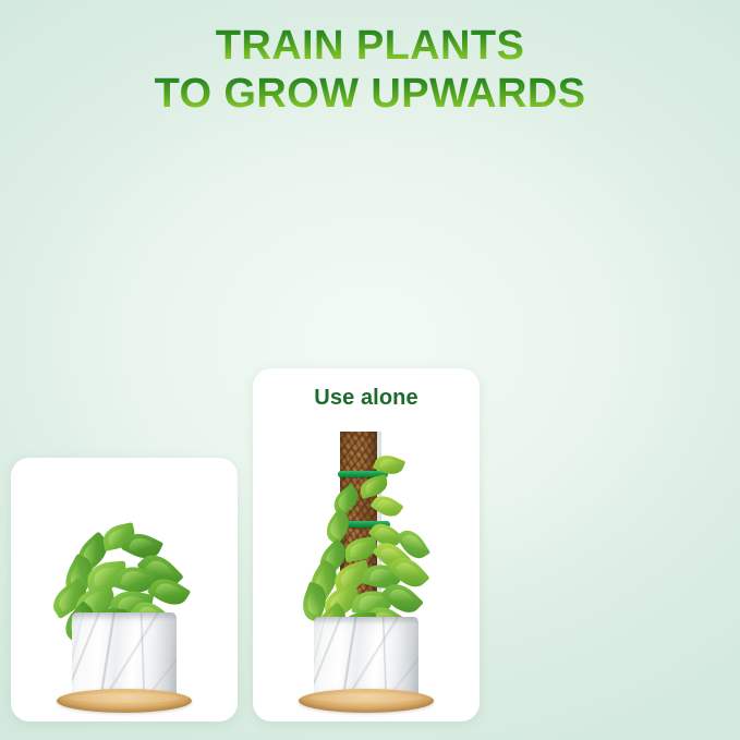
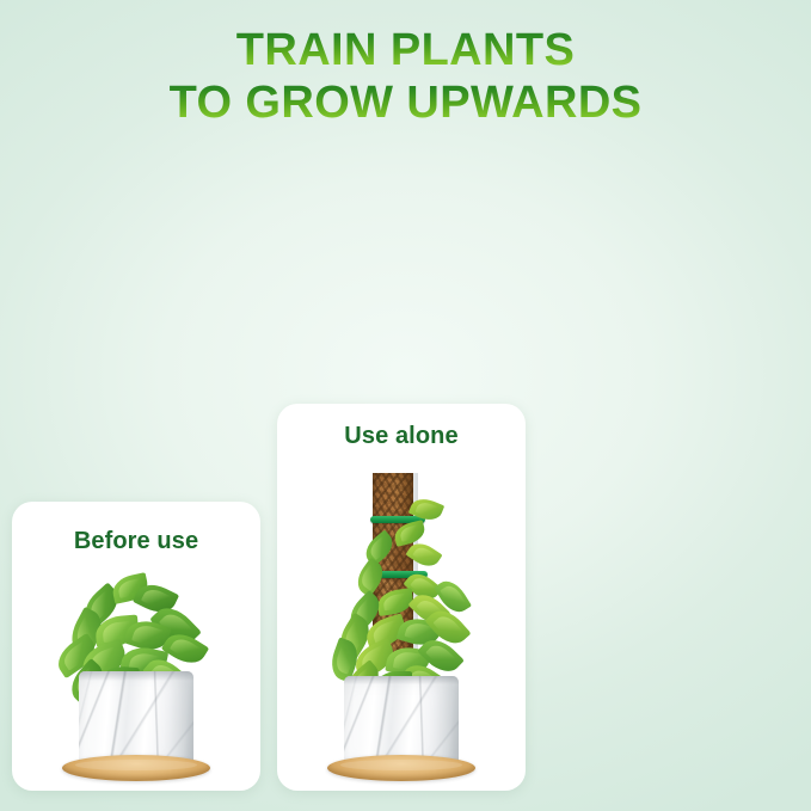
  TRAIN PLANTS
  TO GROW UPWARDS
+ Before use
  Use alone
